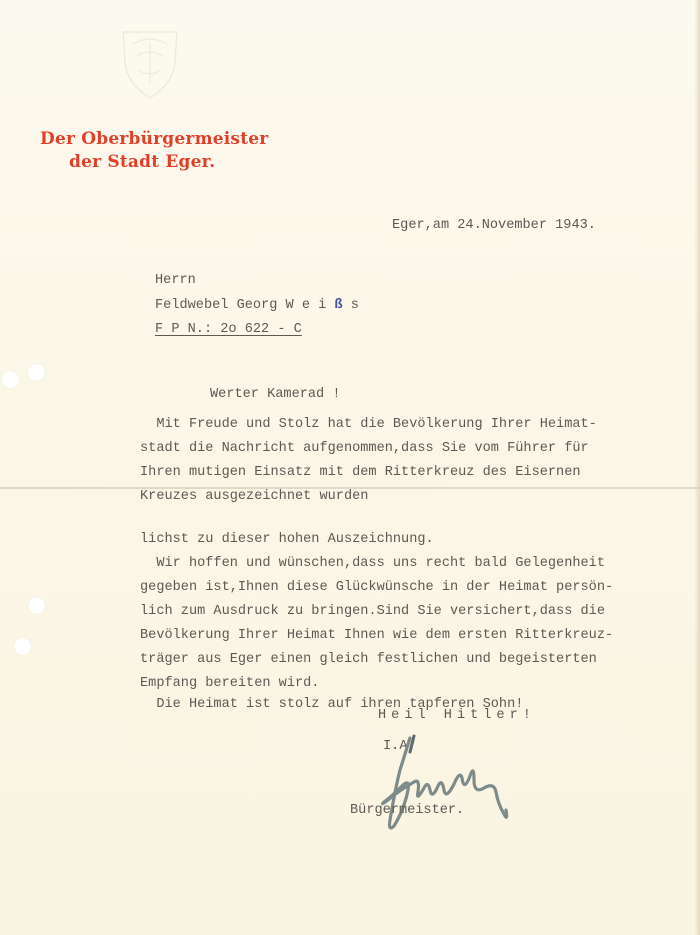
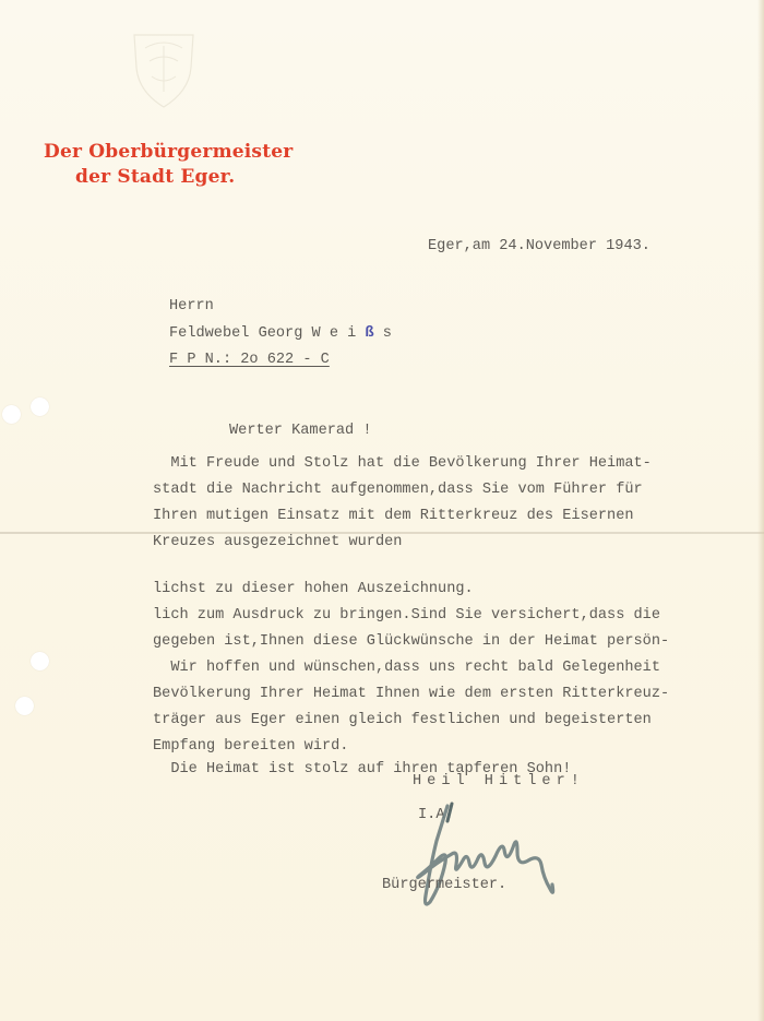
  Der Oberbürgermeister
  der Stadt Eger.
  Eger,am 24.November 1943.
  Herrn
  Feldwebel Georg W e i ß s
  F P N.: 2o 622 - C
  Werter Kamerad !
  Mit Freude und Stolz hat die Bevölkerung Ihrer Heimat-
  stadt die Nachricht aufgenommen,dass Sie vom Führer für
  Ihren mutigen Einsatz mit dem Ritterkreuz des Eisernen
  Kreuzes ausgezeichnet wurden
  lichst zu dieser hohen Auszeichnung.
- Wir hoffen und wünschen,dass uns recht bald Gelegenheit
+ lich zum Ausdruck zu bringen.Sind Sie versichert,dass die
  gegeben ist,Ihnen diese Glückwünsche in der Heimat persön-
- lich zum Ausdruck zu bringen.Sind Sie versichert,dass die
+ Wir hoffen und wünschen,dass uns recht bald Gelegenheit
  Bevölkerung Ihrer Heimat Ihnen wie dem ersten Ritterkreuz-
  träger aus Eger einen gleich festlichen und begeisterten
  Empfang bereiten wird.
  Die Heimat ist stolz auf ihren tapferen Sohn!
  Heil Hitler!
  I.A
  Bürgermeister.
